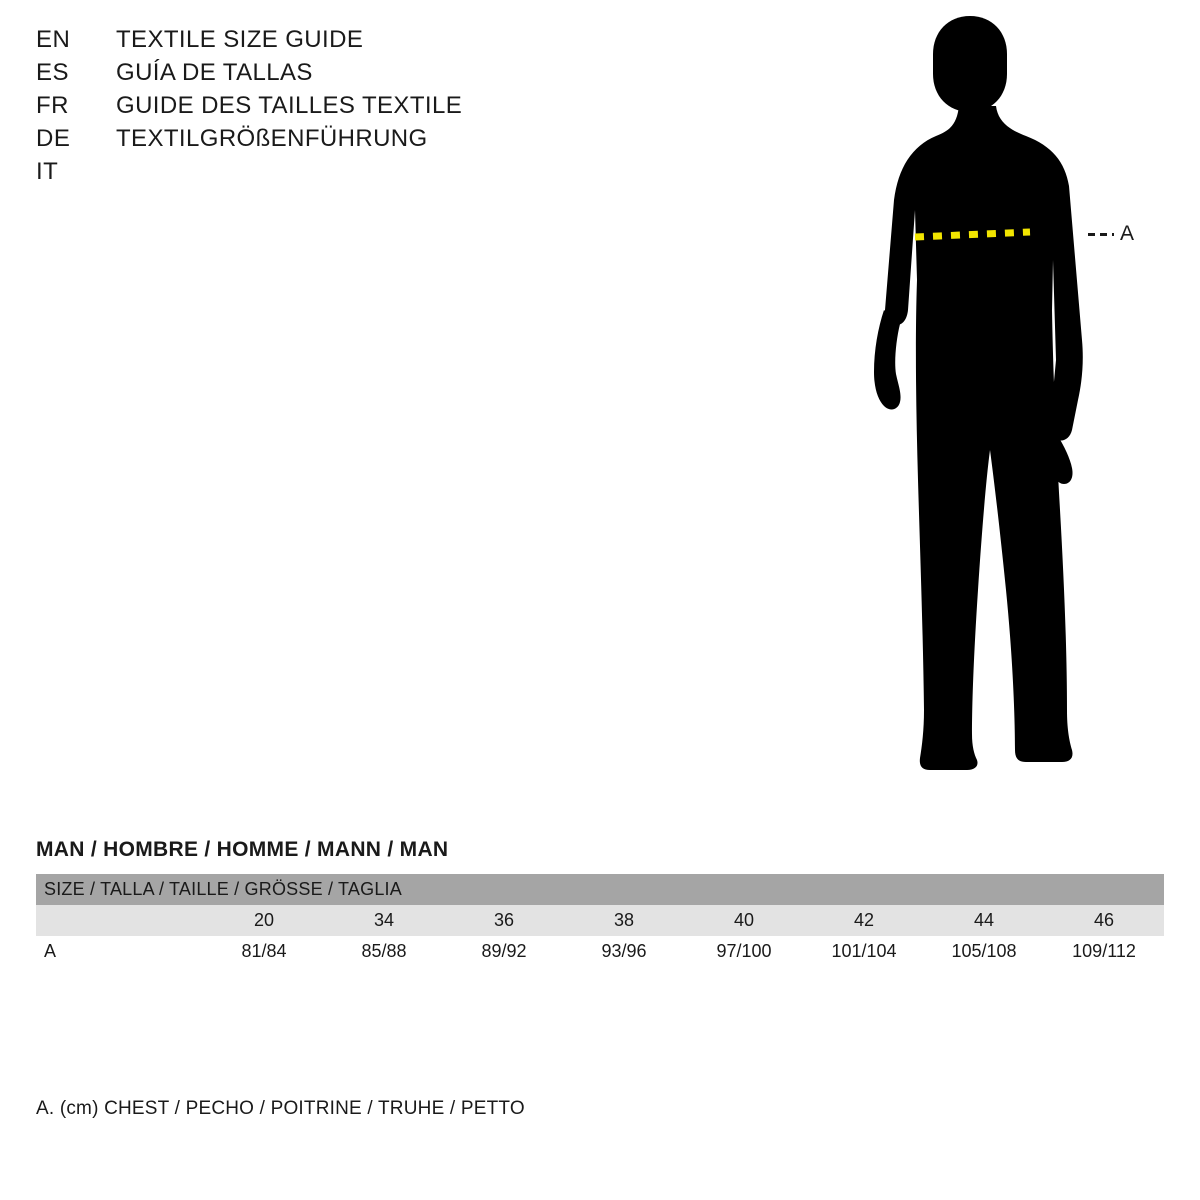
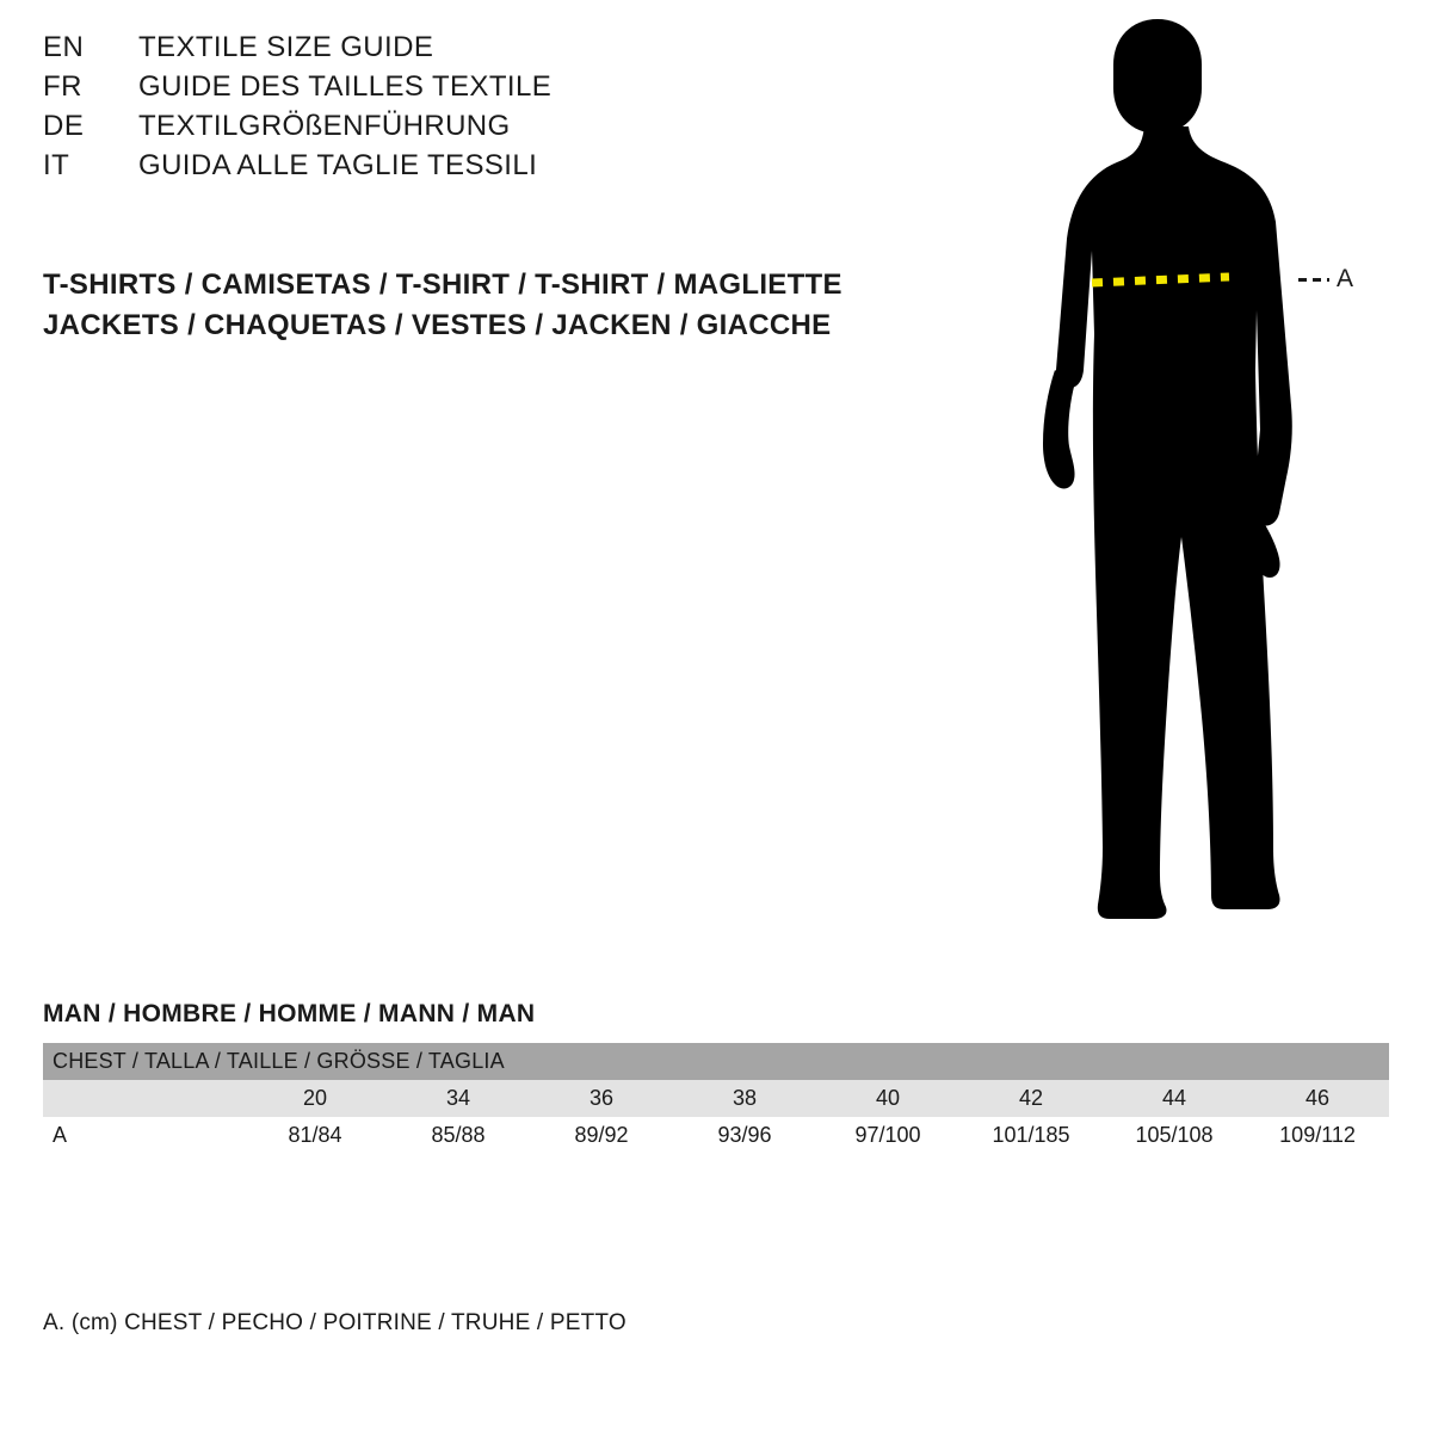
  EN
  TEXTILE SIZE GUIDE
- ES
- GUÍA DE TALLAS
  FR
  GUIDE DES TAILLES TEXTILE
  DE
  TEXTILGRÖßENFÜHRUNG
  IT
+ GUIDA ALLE TAGLIE TESSILI
+ T-SHIRTS / CAMISETAS / T-SHIRT / T-SHIRT / MAGLIETTE
+ JACKETS / CHAQUETAS / VESTES / JACKEN / GIACCHE
  A
  MAN / HOMBRE / HOMME / MANN / MAN
- SIZE / TALLA / TAILLE / GRÖSSE / TAGLIA
+ CHEST / TALLA / TAILLE / GRÖSSE / TAGLIA
  	20	34	36	38	40	42	44	46
- A	81/84	85/88	89/92	93/96	97/100	101/104	105/108	109/112
+ A	81/84	85/88	89/92	93/96	97/100	101/185	105/108	109/112
  A. (cm) CHEST / PECHO / POITRINE / TRUHE / PETTO
